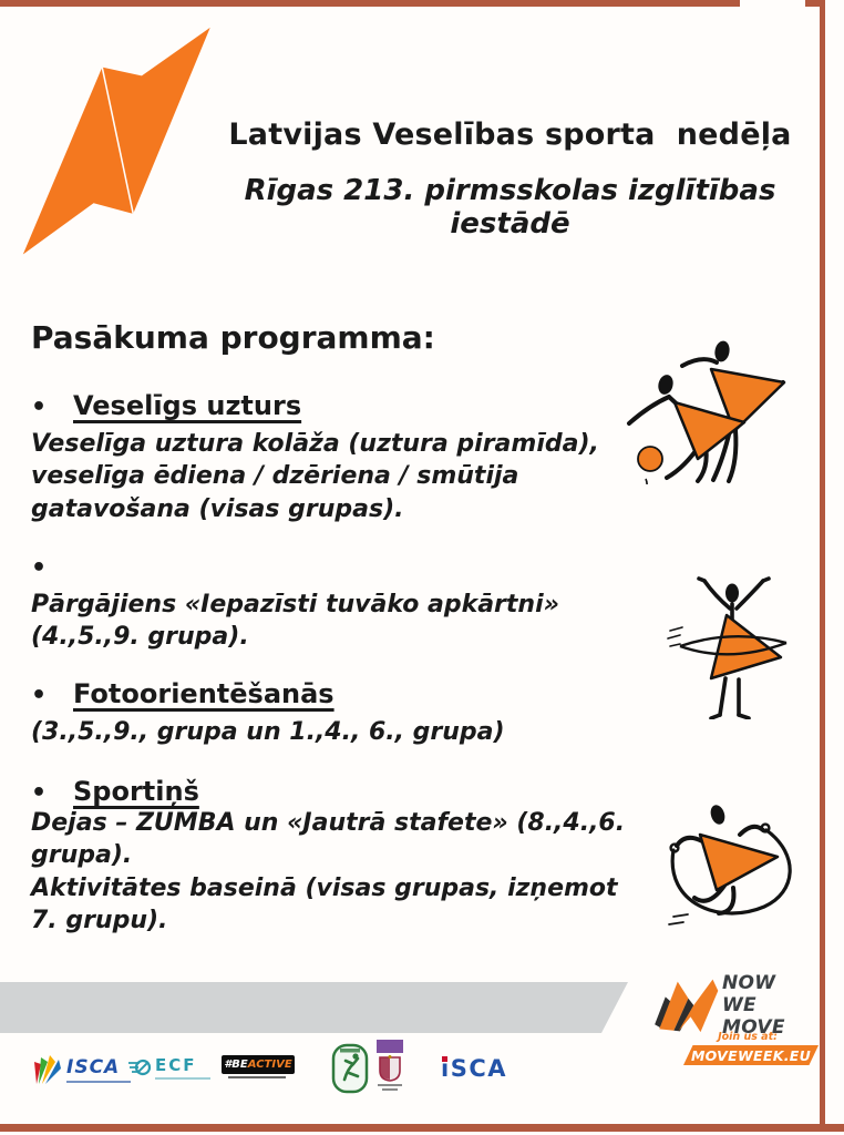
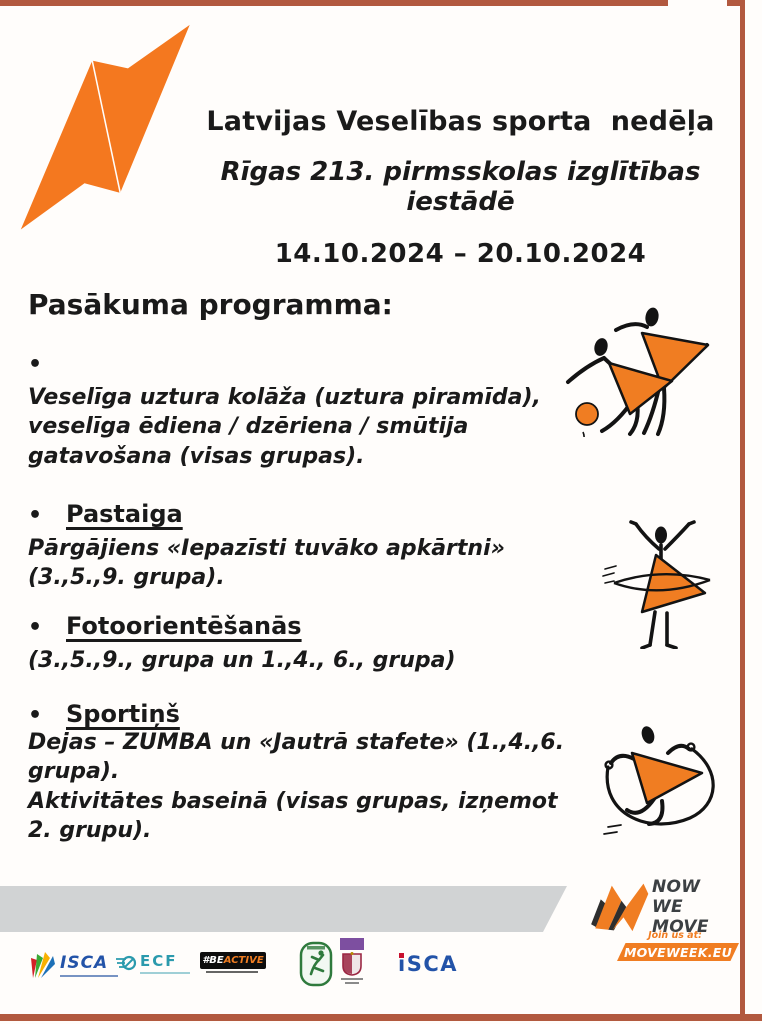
  Latvijas Veselības sporta nedēļa
  Rīgas 213. pirmsskolas izglītības iestādē
+ 14.10.2024 – 20.10.2024
  Pasākuma programma:
  •
- Veselīgs uzturs
  Veselīga uztura kolāža (uztura piramīda), veselīga ēdiena / dzēriena / smūtija gatavošana (visas grupas).
  •
+ Pastaiga
- Pārgājiens «Iepazīsti tuvāko apkārtni» (4.,5.,9. grupa).
+ Pārgājiens «Iepazīsti tuvāko apkārtni» (3.,5.,9. grupa).
  •
  Fotoorientēšanās
  (3.,5.,9., grupa un 1.,4., 6., grupa)
  •
  Sportiņš
- Dejas – ZUMBA un «Jautrā stafete» (8.,4.,6. grupa).
+ Dejas – ZUMBA un «Jautrā stafete» (1.,4.,6. grupa).
- Aktivitātes baseinā (visas grupas, izņemot 7. grupu).
+ Aktivitātes baseinā (visas grupas, izņemot 2. grupu).
  NOW
  WE MOVE
  Join us at:
  MOVEWEEK.EU
  ISCA
  ECF
  #BE
  ACTIVE
  iSCA
